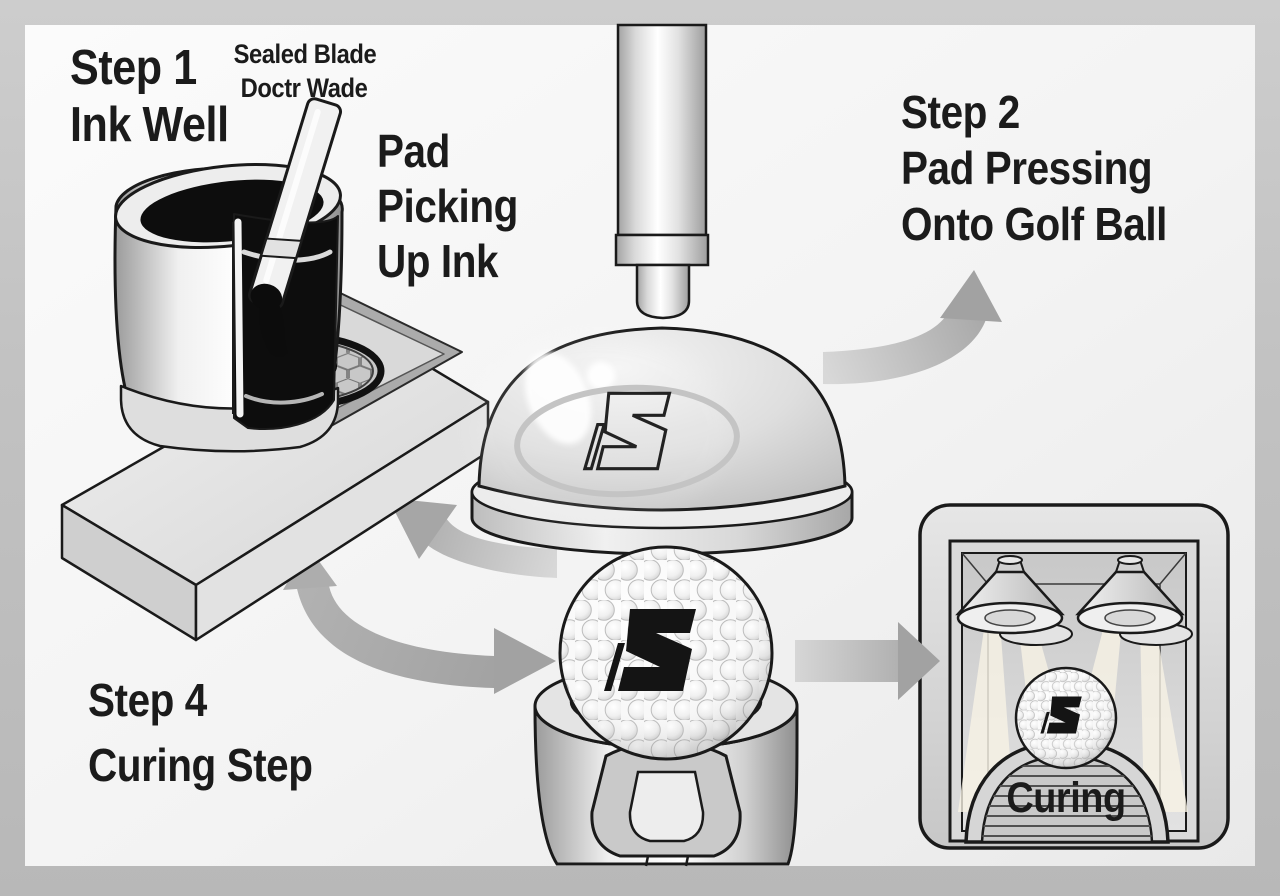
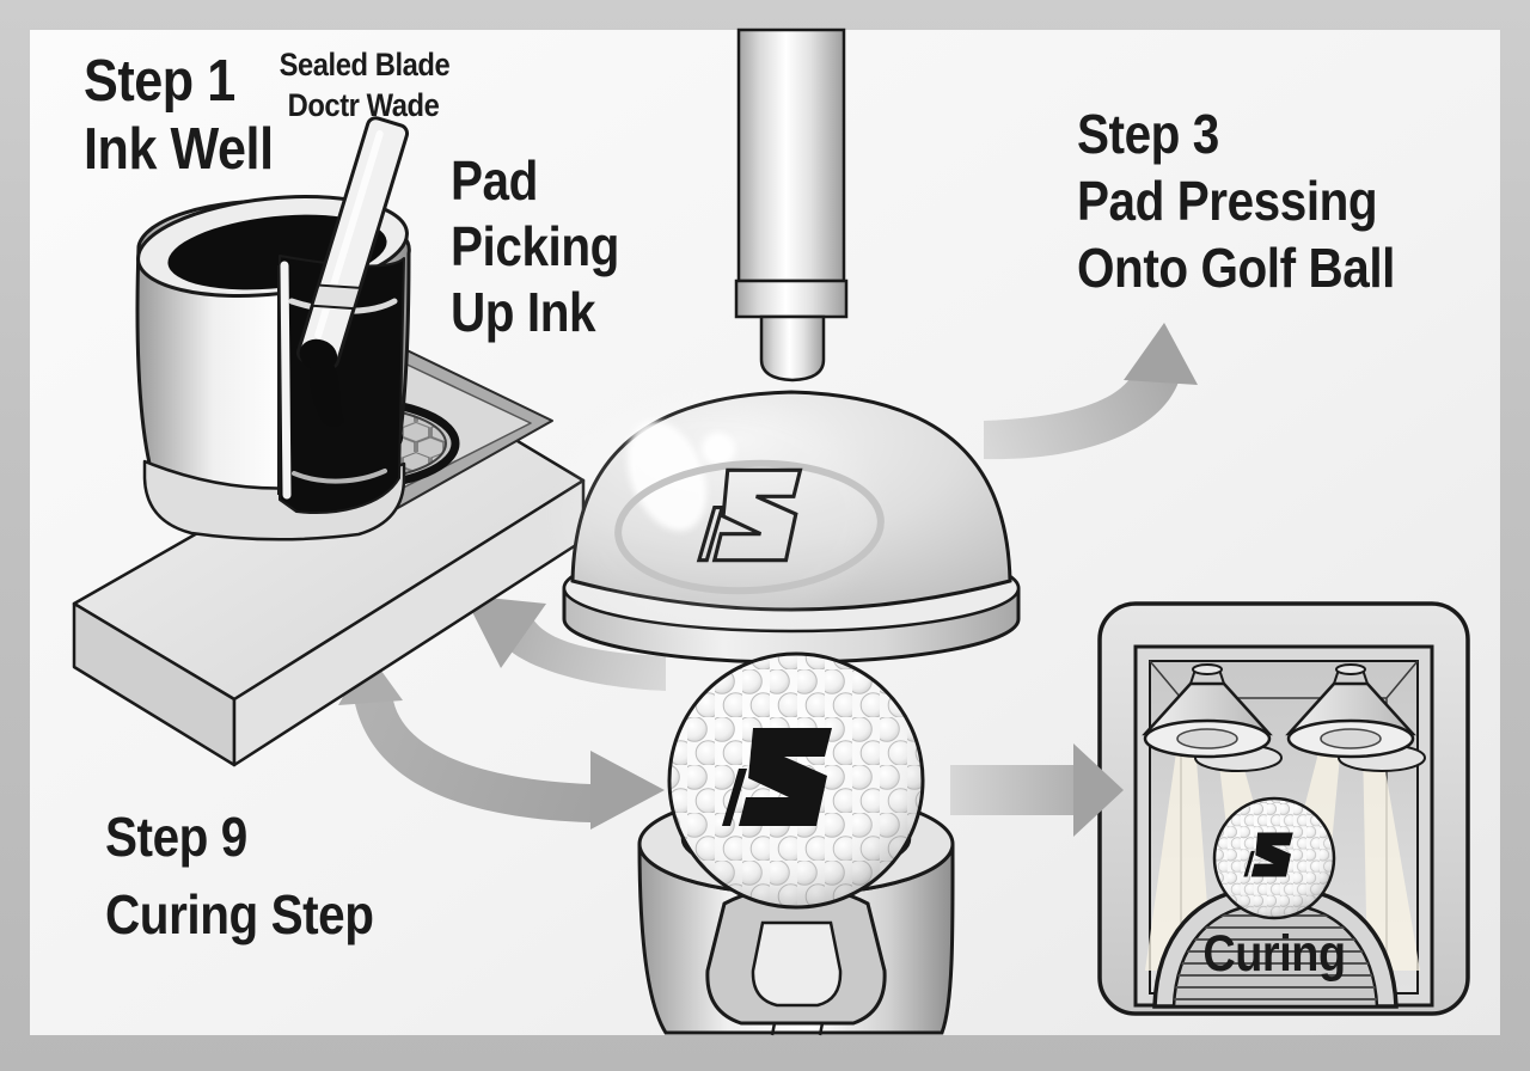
  Step 1
  Ink Well
  Sealed Blade
  Doctr Wade
  Pad
  Picking
  Up Ink
- Step 2
+ Step 3
  Pad Pressing
  Onto Golf Ball
- Step 4
+ Step 9
  Curing Step
  Curing
